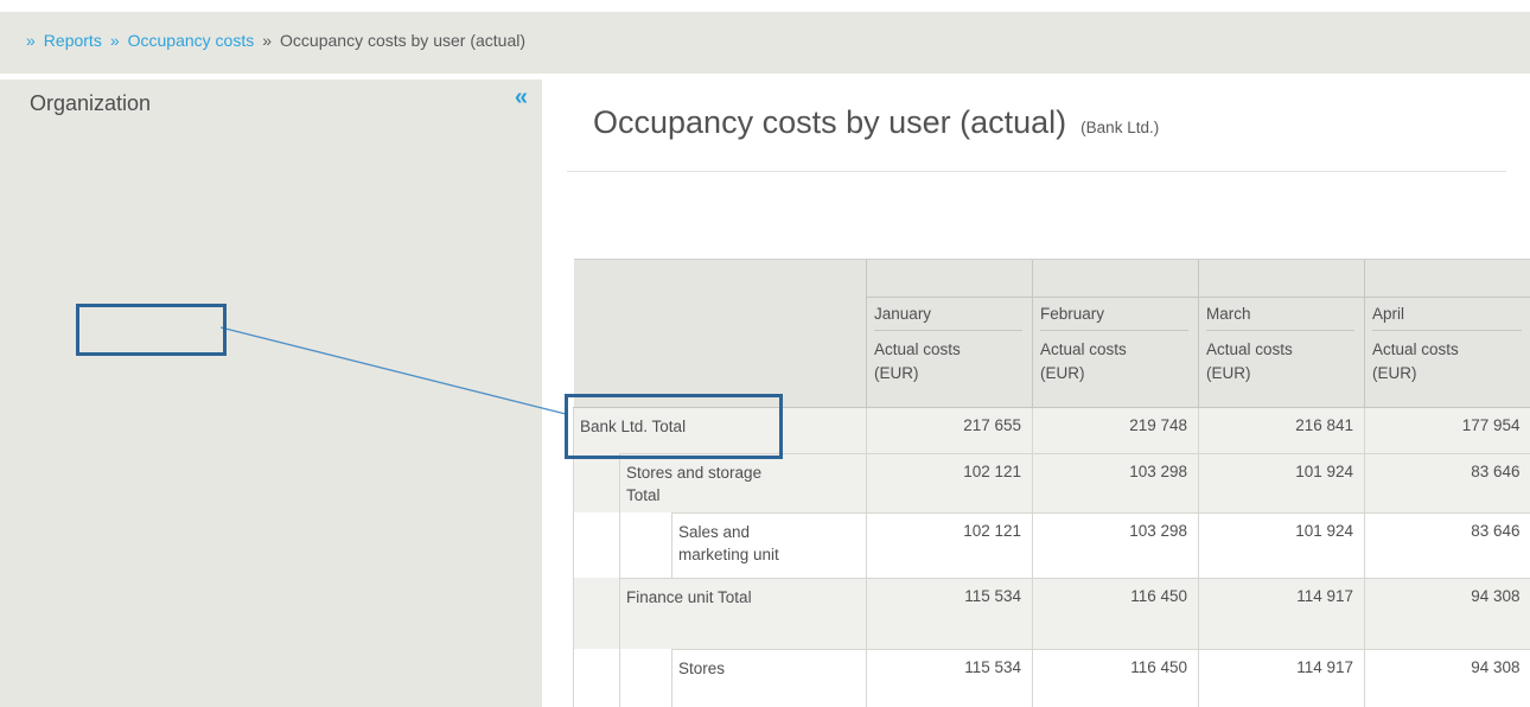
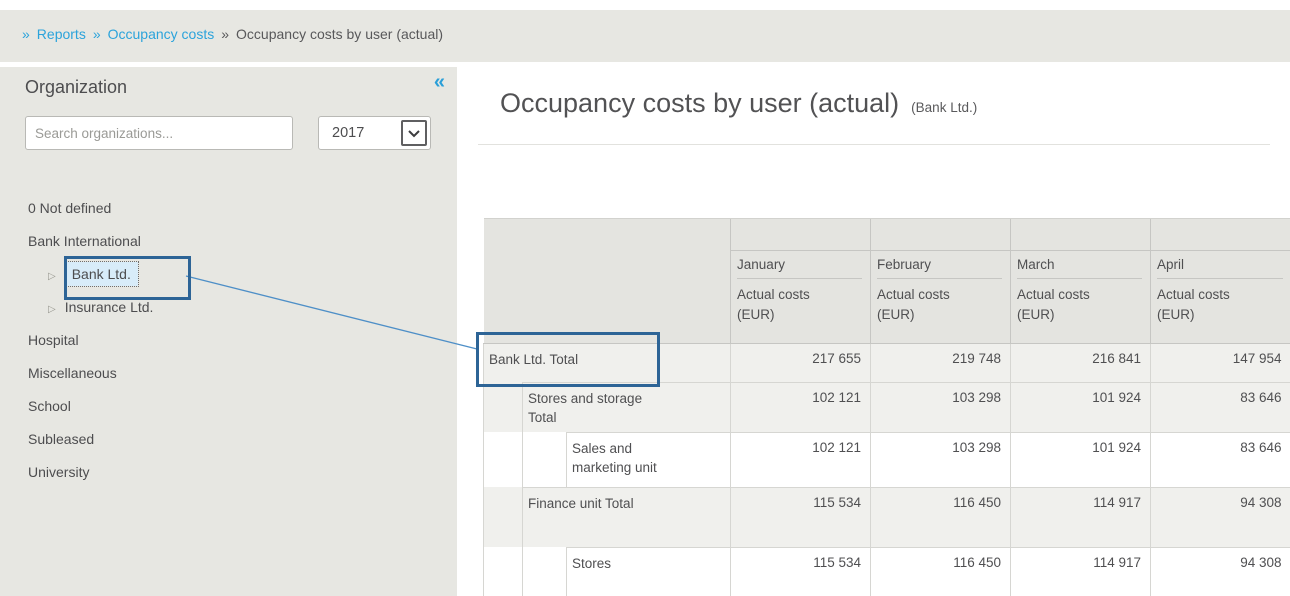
  » Reports » Occupancy costs » Occupancy costs by user (actual)
  Organization
  «
+ Search organizations...
+ 2017
+ 0 Not defined
+ Bank International
+ ▷ Bank Ltd.
+ ▷ Insurance Ltd.
+ Hospital
+ Miscellaneous
+ School
+ Subleased
+ University
  Occupancy costs by user (actual) (Bank Ltd.)
  JanuaryActual costs (EUR)	FebruaryActual costs (EUR)	MarchActual costs (EUR)	AprilActual costs (EUR)
- Bank Ltd. Total	217 655	219 748	216 841	177 954
+ Bank Ltd. Total	217 655	219 748	216 841	147 954
  	Stores and storage Total	102 121	103 298	101 924	83 646
  		Sales and marketing unit	102 121	103 298	101 924	83 646
  	Finance unit Total	115 534	116 450	114 917	94 308
  		Stores	115 534	116 450	114 917	94 308
